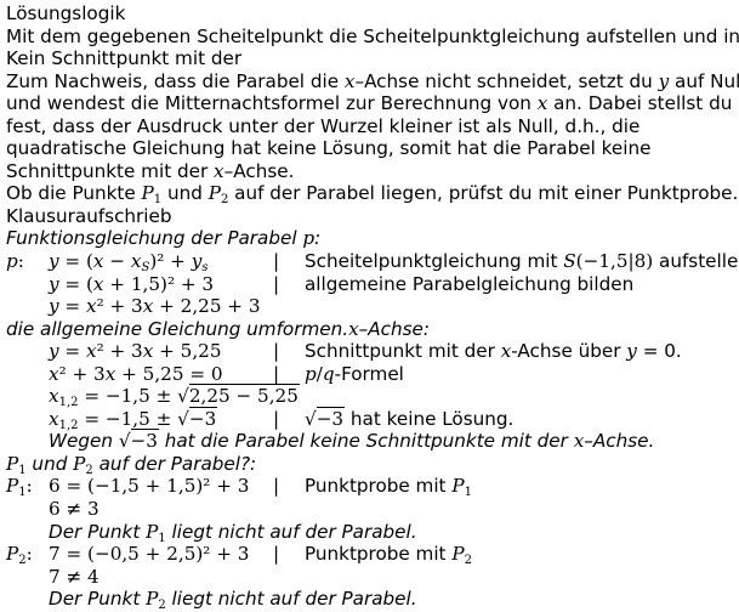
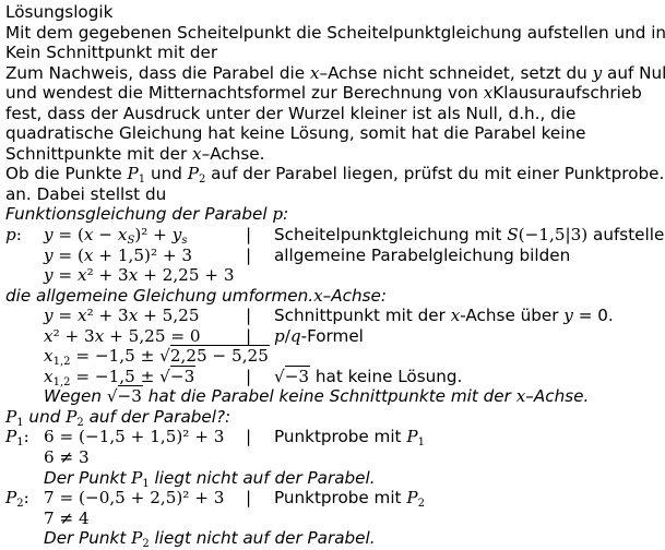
  Lösungslogik
  Mit dem gegebenen Scheitelpunkt die Scheitelpunktgleichung aufstellen und in
  Kein Schnittpunkt mit der
  Zum Nachweis, dass die Parabel die x–Achse nicht schneidet, setzt du y auf Nul
- und wendest die Mitternachtsformel zur Berechnung von x an. Dabei stellst du
+ und wendest die Mitternachtsformel zur Berechnung von xKlausuraufschrieb
  fest, dass der Ausdruck unter der Wurzel kleiner ist als Null, d.h., die
  quadratische Gleichung hat keine Lösung, somit hat die Parabel keine
  Schnittpunkte mit der x–Achse.
  Ob die Punkte P1 und P2 auf der Parabel liegen, prüfst du mit einer Punktprobe.
- Klausuraufschrieb
+ an. Dabei stellst du
  Funktionsgleichung der Parabel p:
- p: y = (x − xS)² + ys | Scheitelpunktgleichung mit S(−1,5|8) aufstelle
+ p: y = (x − xS)² + ys | Scheitelpunktgleichung mit S(−1,5|3) aufstelle
  y = (x + 1,5)² + 3 | allgemeine Parabelgleichung bilden
  y = x² + 3x + 2,25 + 3
  die allgemeine Gleichung umformen.x–Achse:
  y = x² + 3x + 5,25 | Schnittpunkt mit der x-Achse über y = 0.
  x² + 3x + 5,25 = 0 | p/q-Formel
  x1,2 = −1,5 ± √2,25 − 5,25
  x1,2 = −1,5 ± √−3 | √−3 hat keine Lösung.
  Wegen √−3 hat die Parabel keine Schnittpunkte mit der x–Achse.
  P1 und P2 auf der Parabel?:
  P1: 6 = (−1,5 + 1,5)² + 3 | Punktprobe mit P1
  6 ≠ 3
  Der Punkt P1 liegt nicht auf der Parabel.
  P2: 7 = (−0,5 + 2,5)² + 3 | Punktprobe mit P2
  7 ≠ 4
  Der Punkt P2 liegt nicht auf der Parabel.
